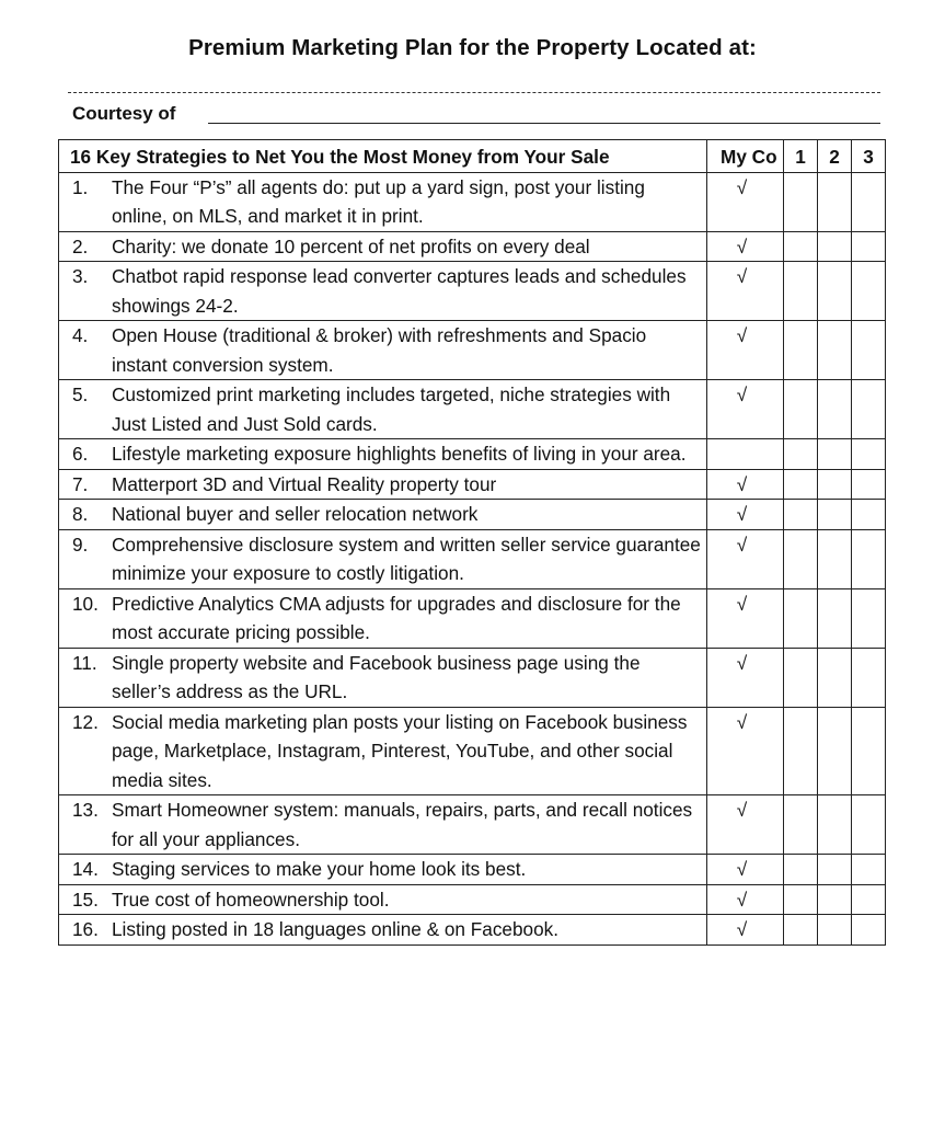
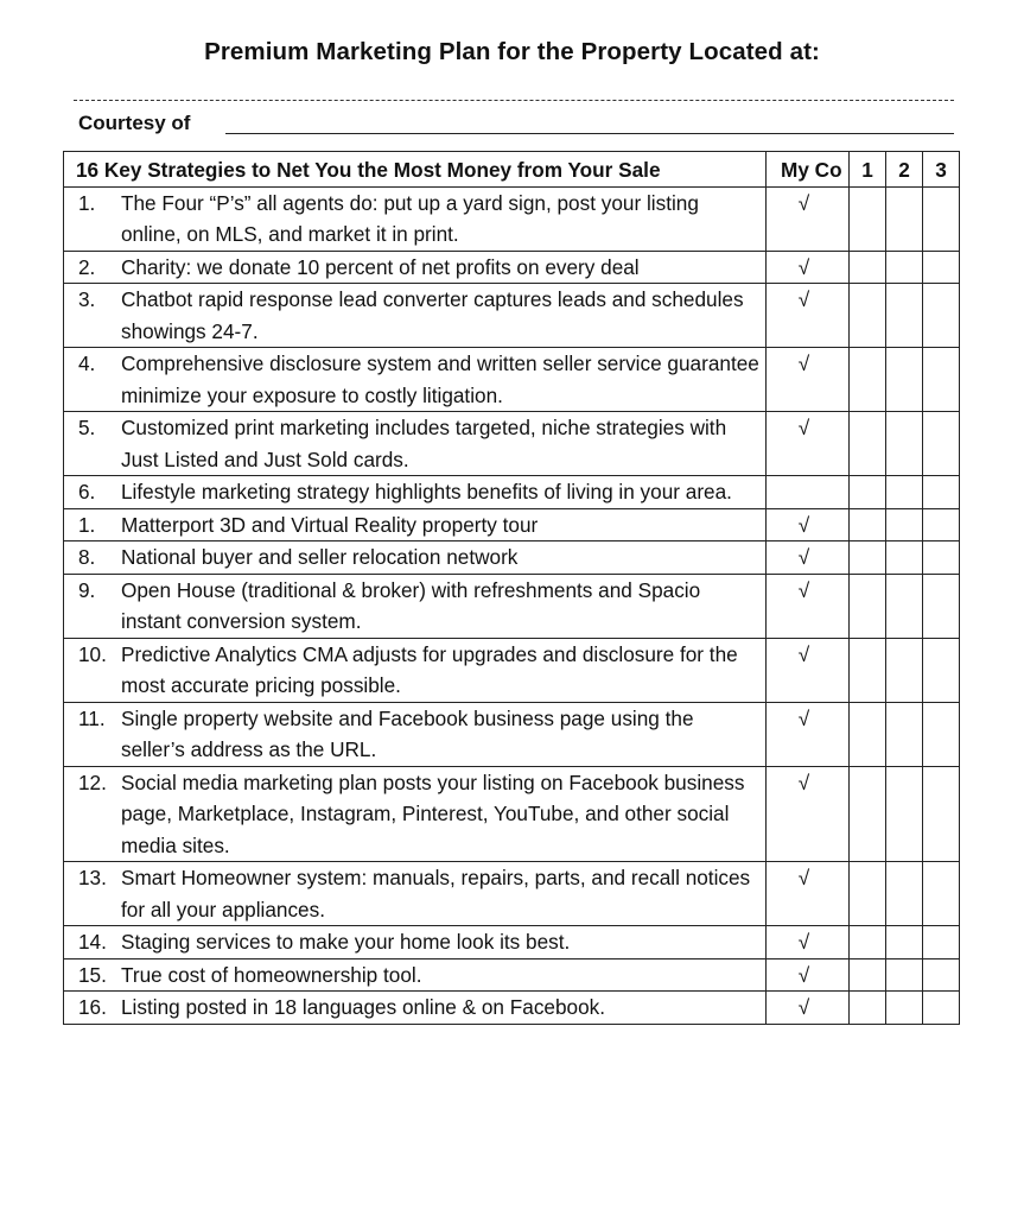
  Premium Marketing Plan for the Property Located at:
  Courtesy of
  16 Key Strategies to Net You the Most Money from Your Sale	My Co	1	2	3
  1. The Four “P’s” all agents do: put up a yard sign, post your listing online, on MLS, and market it in print.	√
  2. Charity: we donate 10 percent of net profits on every deal	√
- 3. Chatbot rapid response lead converter captures leads and schedules showings 24-2.	√
+ 3. Chatbot rapid response lead converter captures leads and schedules showings 24-7.	√
- 4. Open House (traditional & broker) with refreshments and Spacio instant conversion system.	√
+ 4. Comprehensive disclosure system and written seller service guarantee minimize your exposure to costly litigation.	√
  5. Customized print marketing includes targeted, niche strategies with Just Listed and Just Sold cards.	√
- 6. Lifestyle marketing exposure highlights benefits of living in your area.
+ 6. Lifestyle marketing strategy highlights benefits of living in your area.
- 7. Matterport 3D and Virtual Reality property tour	√
+ 1. Matterport 3D and Virtual Reality property tour	√
  8. National buyer and seller relocation network	√
- 9. Comprehensive disclosure system and written seller service guarantee minimize your exposure to costly litigation.	√
+ 9. Open House (traditional & broker) with refreshments and Spacio instant conversion system.	√
  10. Predictive Analytics CMA adjusts for upgrades and disclosure for the most accurate pricing possible.	√
  11. Single property website and Facebook business page using the seller’s address as the URL.	√
  12. Social media marketing plan posts your listing on Facebook business page, Marketplace, Instagram, Pinterest, YouTube, and other social media sites.	√
  13. Smart Homeowner system: manuals, repairs, parts, and recall notices for all your appliances.	√
  14. Staging services to make your home look its best.	√
  15. True cost of homeownership tool.	√
  16. Listing posted in 18 languages online & on Facebook.	√
